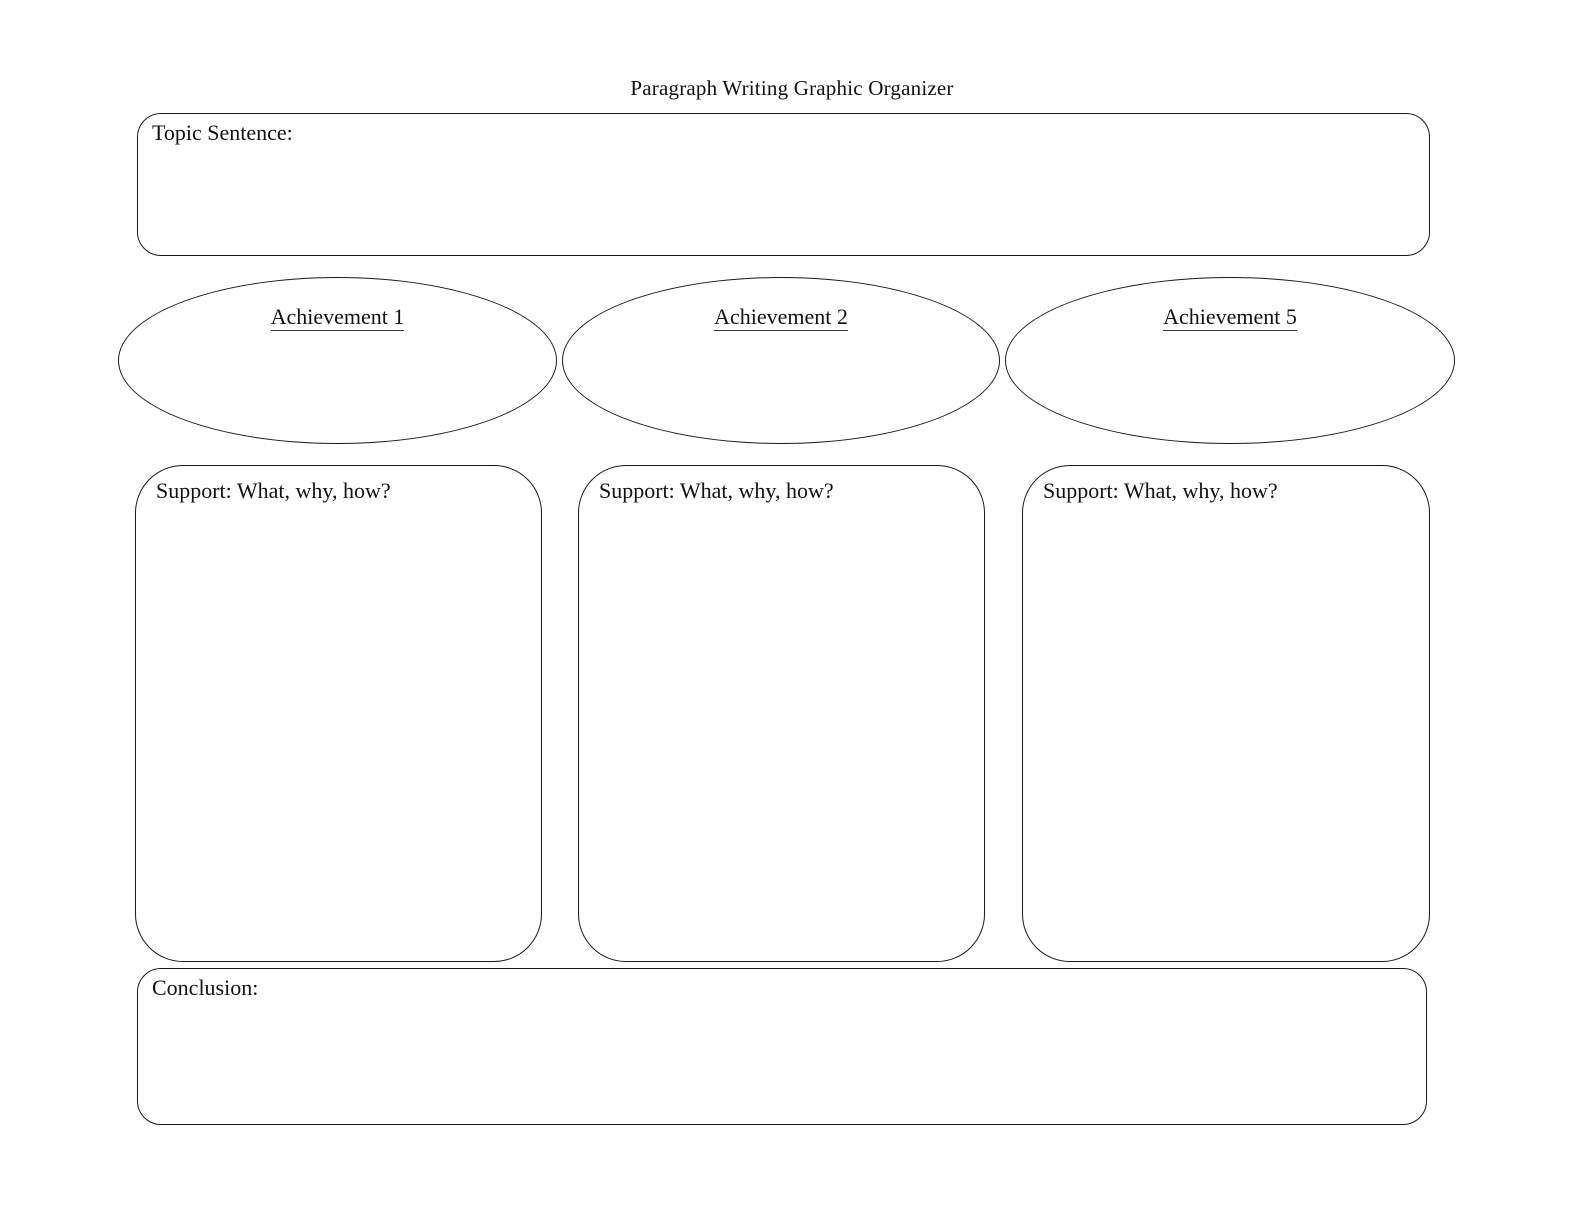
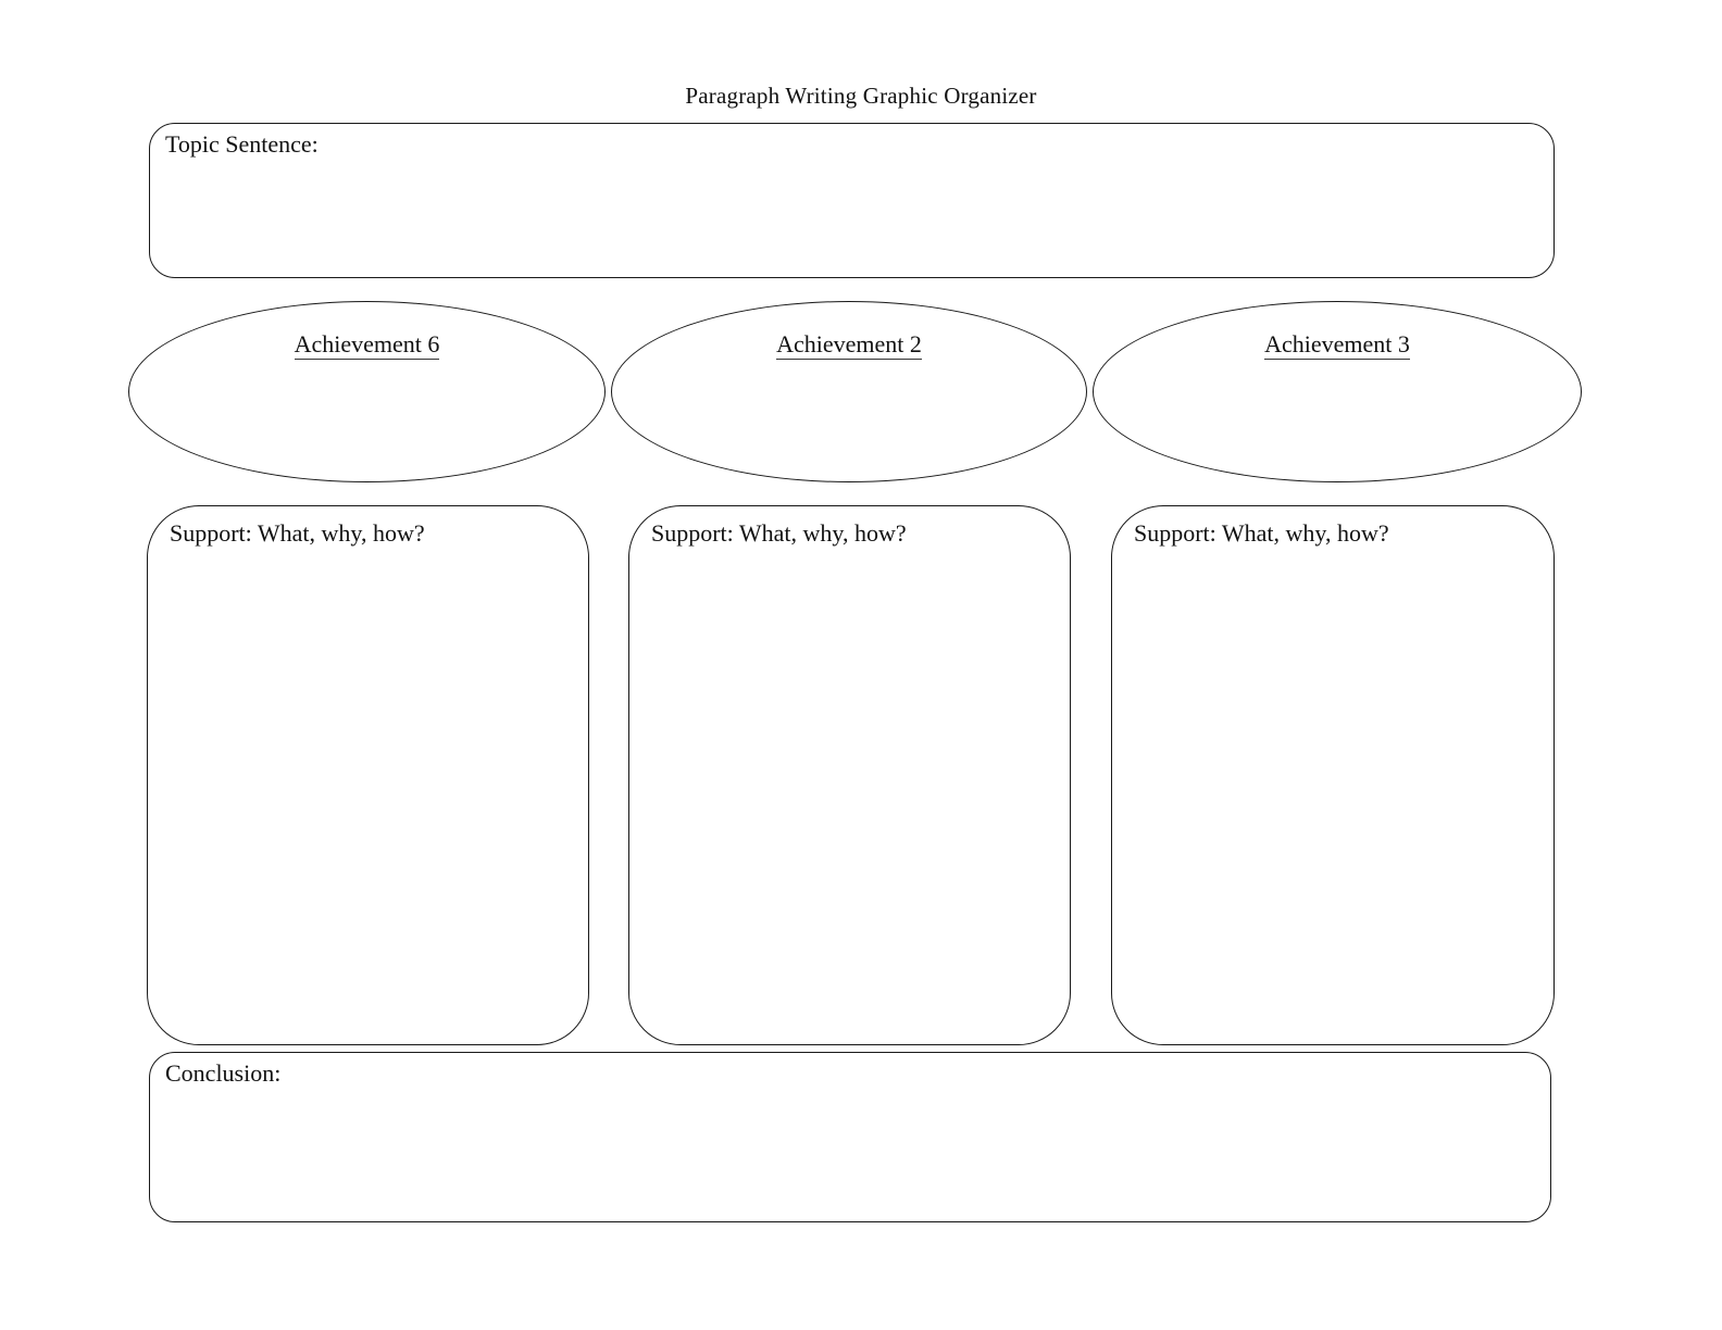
  Paragraph Writing Graphic Organizer
  Topic Sentence:
- Achievement 1
+ Achievement 6
  Achievement 2
- Achievement 5
+ Achievement 3
  Support: What, why, how?
  Support: What, why, how?
  Support: What, why, how?
  Conclusion:
